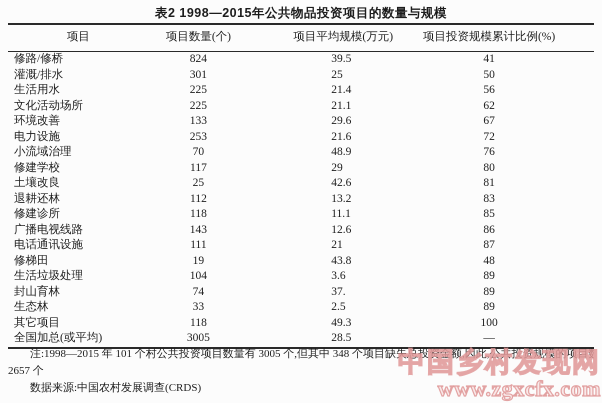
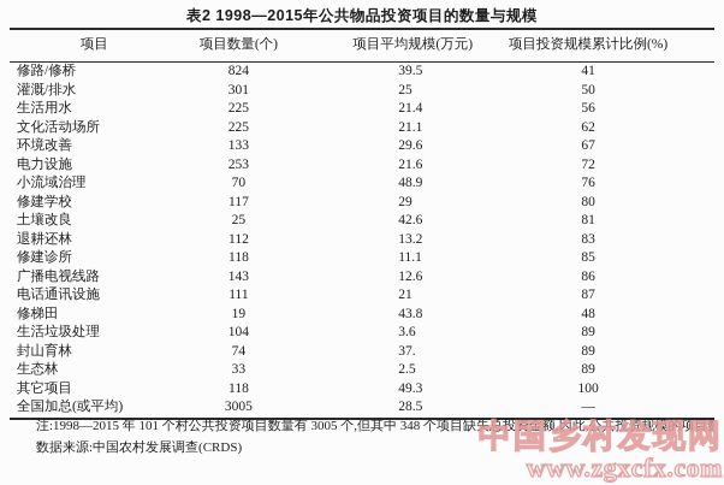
  表2 1998—2015年公共物品投资项目的数量与规模
  项目	项目数量(个)	项目平均规模(万元)	项目投资规模累计比例(%)
  修路/修桥	824	39.5	41
  灌溉/排水	301	25	50
  生活用水	225	21.4	56
  文化活动场所	225	21.1	62
  环境改善	133	29.6	67
  电力设施	253	21.6	72
  小流域治理	70	48.9	76
  修建学校	117	29	80
  土壤改良	25	42.6	81
  退耕还林	112	13.2	83
  修建诊所	118	11.1	85
  广播电视线路	143	12.6	86
  电话通讯设施	111	21	87
  修梯田	19	43.8	48
  生活垃圾处理	104	3.6	89
  封山育林	74	37.	89
  生态林	33	2.5	89
  其它项目	118	49.3	100
  全国加总(或平均)	3005	28.5	—
  注:1998—2015 年 101 个村公共投资项目数量有 3005 个,但其中 348 个项目缺失总投资金额,因此,公共投资规模的项目
- 2657 个
  数据来源:中国农村发展调查(CRDS)
  中国乡村发现网
  www.zgxcfx.com
